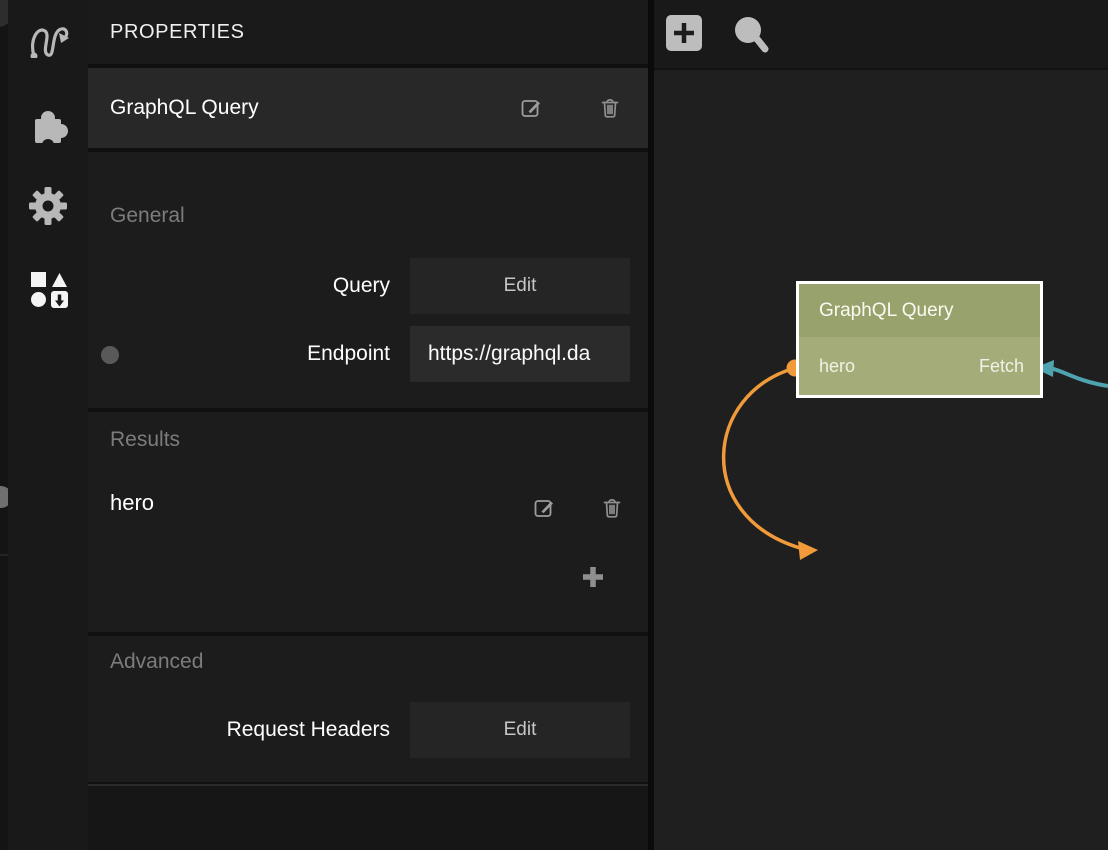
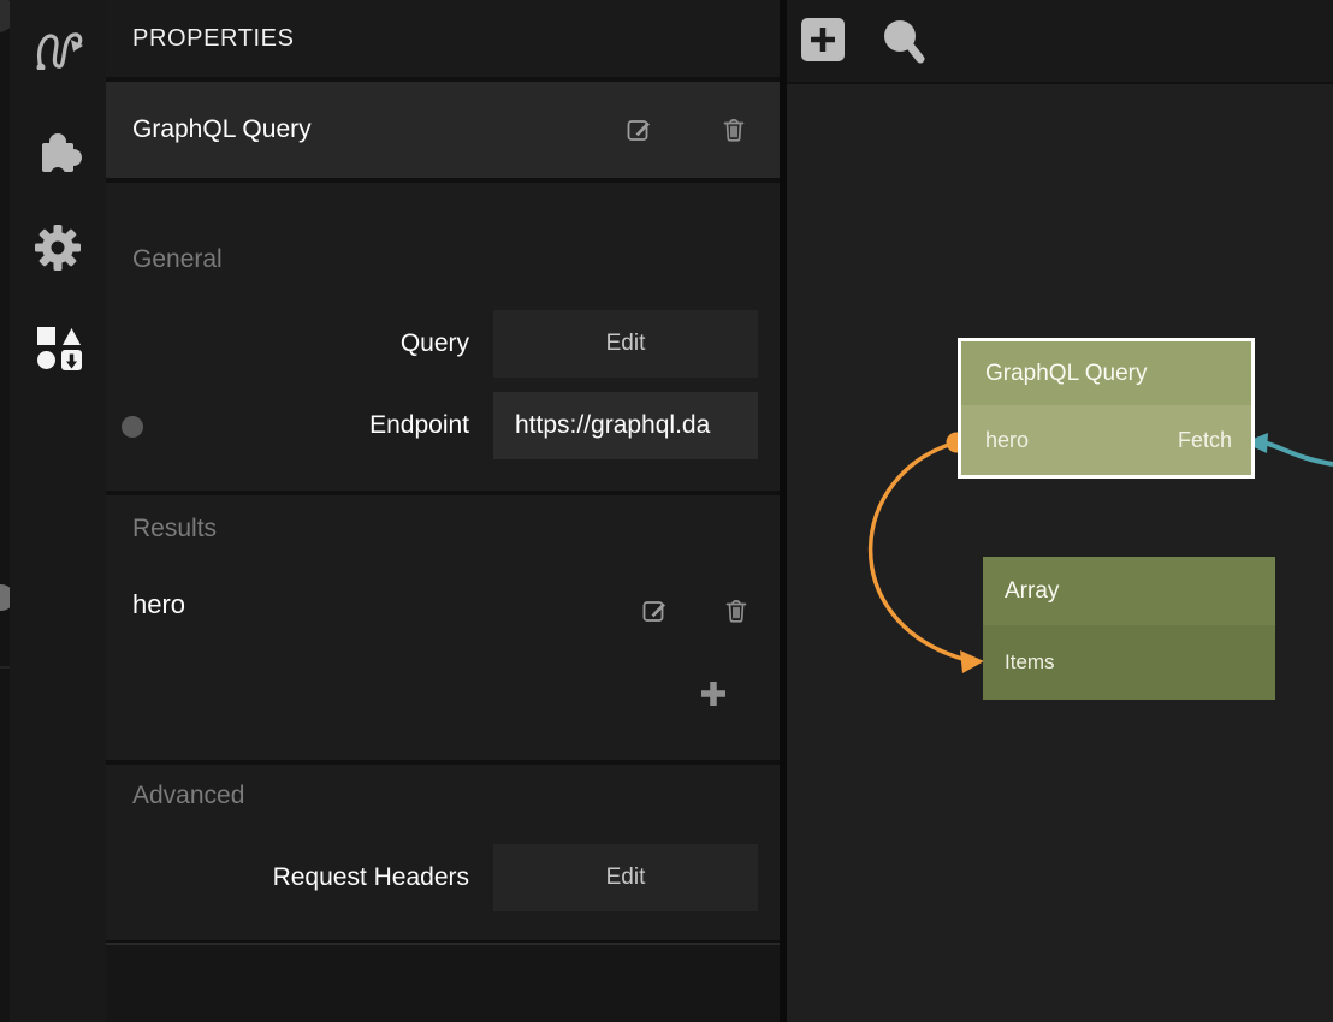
  PROPERTIES
  GraphQL Query
  General
  Query
  Edit
  Endpoint
  https://graphql.da
  Results
  hero
  Advanced
  Request Headers
  Edit
  GraphQL Query
  hero
  Fetch
+ Array
+ Items
